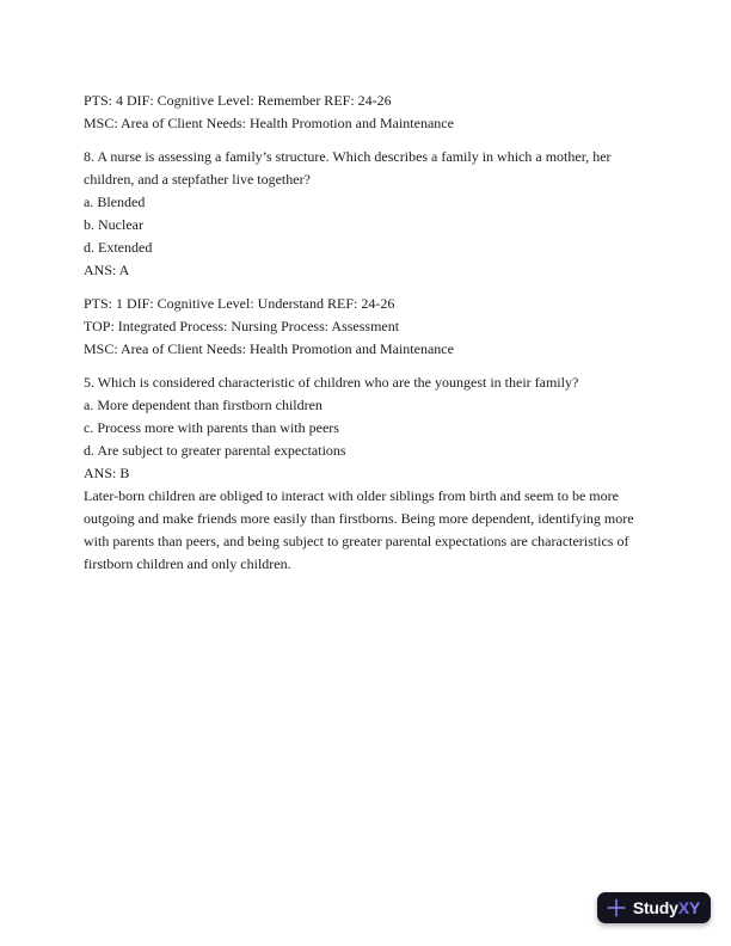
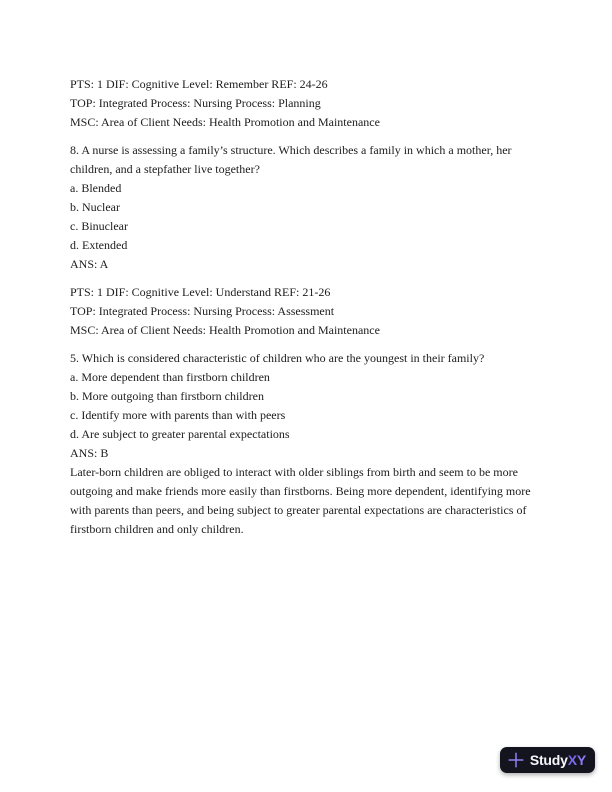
- PTS: 4 DIF: Cognitive Level: Remember REF: 24-26
+ PTS: 1 DIF: Cognitive Level: Remember REF: 24-26
+ TOP: Integrated Process: Nursing Process: Planning
  MSC: Area of Client Needs: Health Promotion and Maintenance
  8. A nurse is assessing a family’s structure. Which describes a family in which a mother, her children, and a stepfather live together?
  a. Blended
  b. Nuclear
+ c. Binuclear
  d. Extended
  ANS: A
- PTS: 1 DIF: Cognitive Level: Understand REF: 24-26
+ PTS: 1 DIF: Cognitive Level: Understand REF: 21-26
  TOP: Integrated Process: Nursing Process: Assessment
  MSC: Area of Client Needs: Health Promotion and Maintenance
  5. Which is considered characteristic of children who are the youngest in their family?
  a. More dependent than firstborn children
+ b. More outgoing than firstborn children
- c. Process more with parents than with peers
+ c. Identify more with parents than with peers
  d. Are subject to greater parental expectations
  ANS: B
  Later-born children are obliged to interact with older siblings from birth and seem to be more outgoing and make friends more easily than firstborns. Being more dependent, identifying more with parents than peers, and being subject to greater parental expectations are characteristics of firstborn children and only children.
  StudyXY
